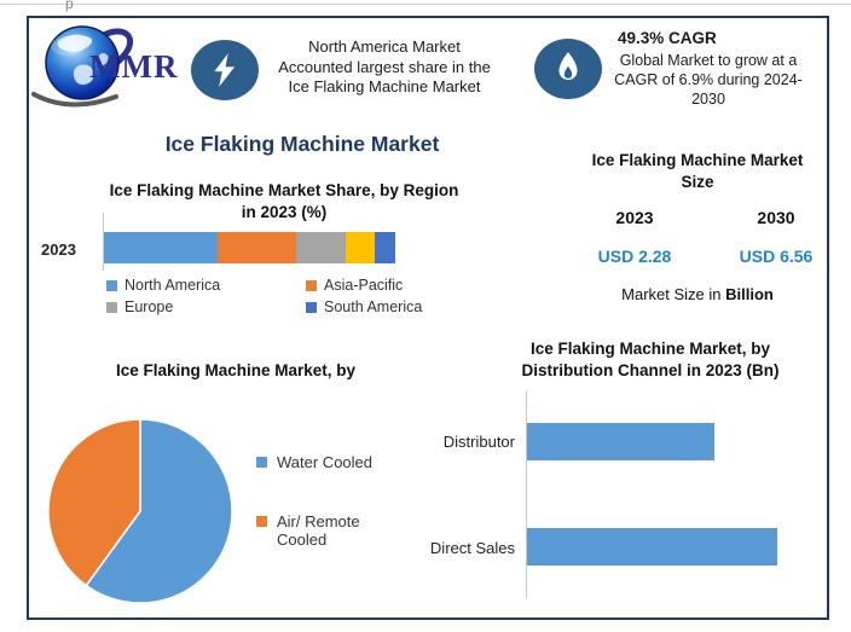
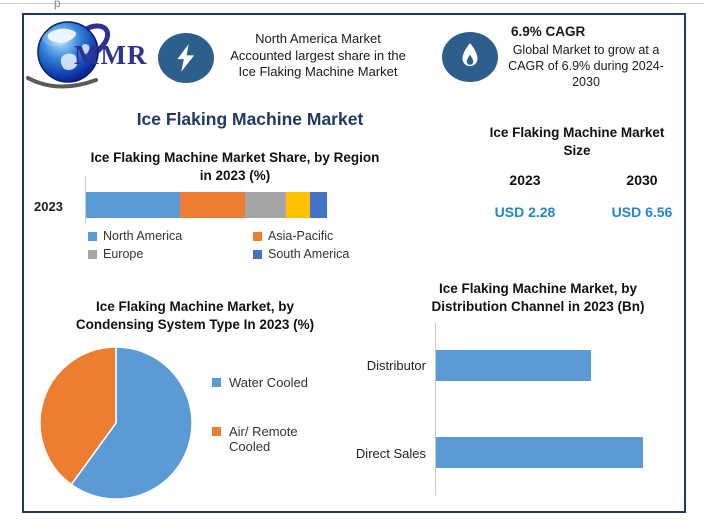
  p
  MMR
  North America Market
  Accounted largest share in the
  Ice Flaking Machine Market
- 49.3% CAGR
+ 6.9% CAGR
  Global Market to grow at a
  CAGR of 6.9% during 2024-
  2030
  Ice Flaking Machine Market
  Ice Flaking Machine Market Share, by Region
  in 2023 (%)
  2023
  North America
  Asia-Pacific
  Europe
  South America
  Ice Flaking Machine Market
  Size
  2023
  2030
  USD 2.28
  USD 6.56
- Market Size in Billion
  Ice Flaking Machine Market, by
+ Condensing System Type In 2023 (%)
  Water Cooled
  Air/ Remote Cooled
  Ice Flaking Machine Market, by
  Distribution Channel in 2023 (Bn)
  Distributor
  Direct Sales
